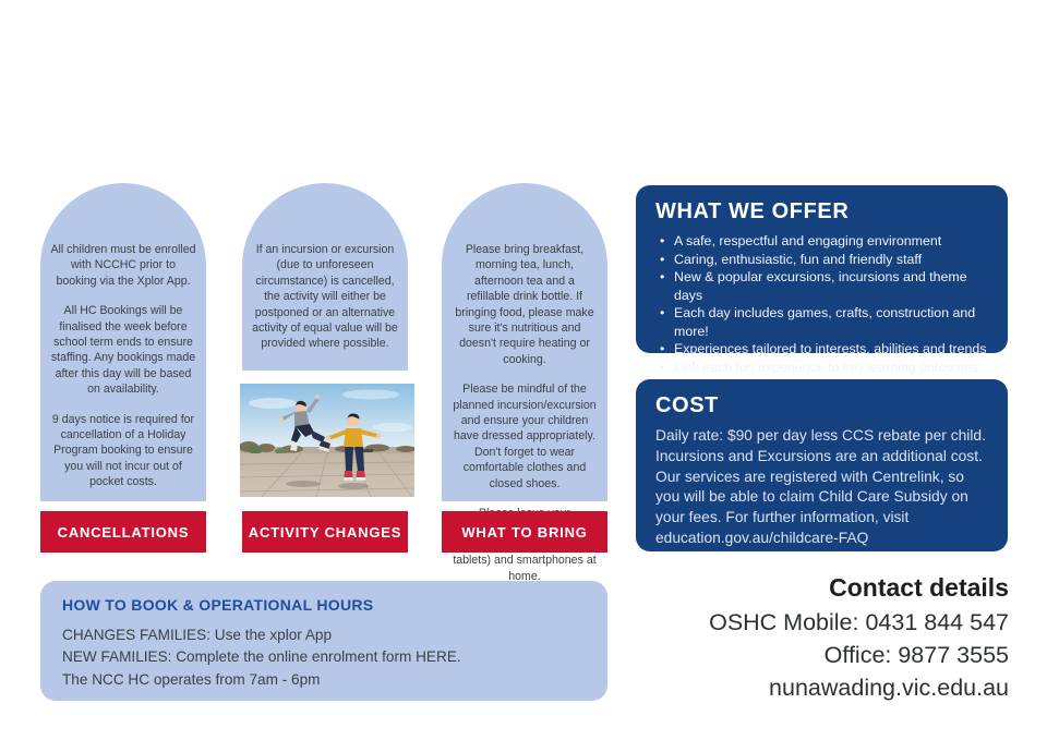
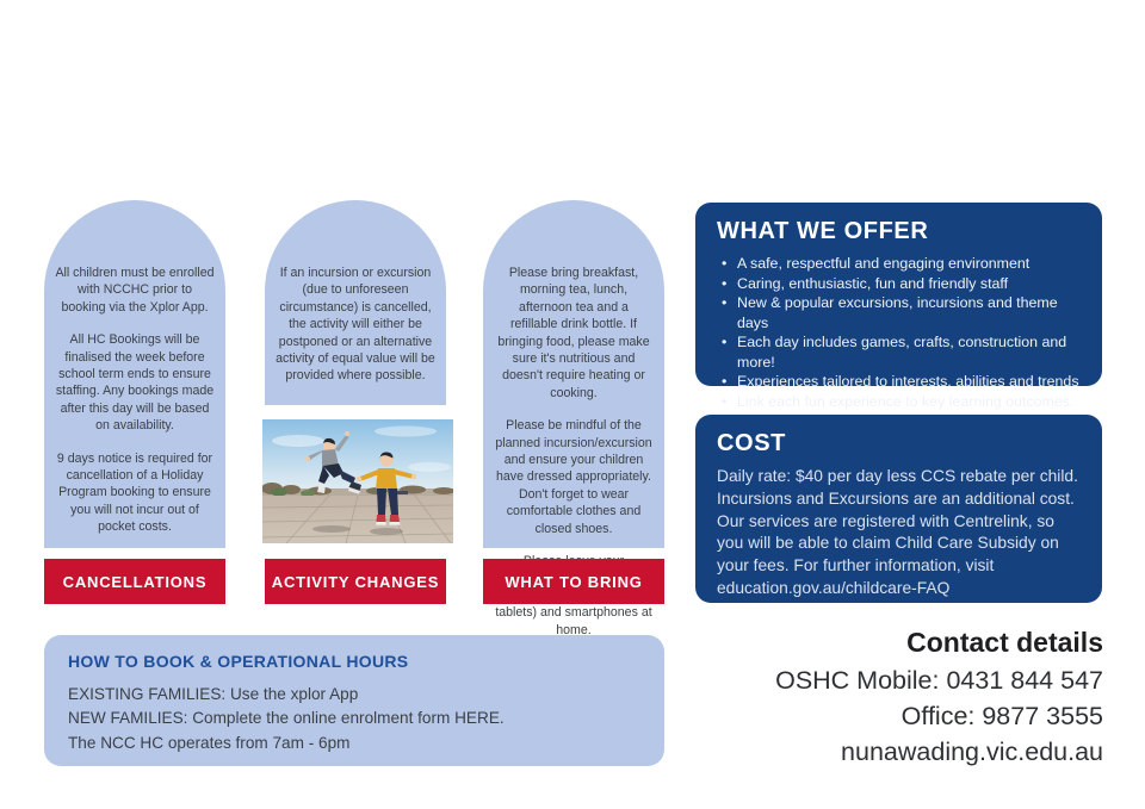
  All children must be enrolled with NCCHC prior to booking via the Xplor App.
  All HC Bookings will be finalised the week before school term ends to ensure staffing. Any bookings made after this day will be based on availability.
  9 days notice is required for cancellation of a Holiday Program booking to ensure you will not incur out of pocket costs.
  CANCELLATIONS
  If an incursion or excursion (due to unforeseen circumstance) is cancelled, the activity will either be postponed or an alternative activity of equal value will be provided where possible.
  ACTIVITY CHANGES
  Please bring breakfast, morning tea, lunch, afternoon tea and a refillable drink bottle. If bringing food, please make sure it's nutritious and doesn't require heating or cooking.
  Please be mindful of the planned incursion/excursion and ensure your children have dressed appropriately. Don't forget to wear comfortable clothes and closed shoes.
  WHAT TO BRING
  WHAT WE OFFER
  A safe, respectful and engaging environment
  Caring, enthusiastic, fun and friendly staff
  New & popular excursions, incursions and theme days
  Each day includes games, crafts, construction and more!
  Experiences tailored to interests, abilities and trends
  COST
- Daily rate: $90 per day less CCS rebate per child. Incursions and Excursions are an additional cost. Our services are registered with Centrelink, so you will be able to claim Child Care Subsidy on your fees. For further information, visit education.gov.au/childcare-FAQ
+ Daily rate: $40 per day less CCS rebate per child. Incursions and Excursions are an additional cost. Our services are registered with Centrelink, so you will be able to claim Child Care Subsidy on your fees. For further information, visit education.gov.au/childcare-FAQ
  Contact details
  OSHC Mobile: 0431 844 547
  Office: 9877 3555
  nunawading.vic.edu.au
  HOW TO BOOK & OPERATIONAL HOURS
- CHANGES FAMILIES: Use the xplor App
+ EXISTING FAMILIES: Use the xplor App
  NEW FAMILIES: Complete the online enrolment form HERE.
  The NCC HC operates from 7am - 6pm
